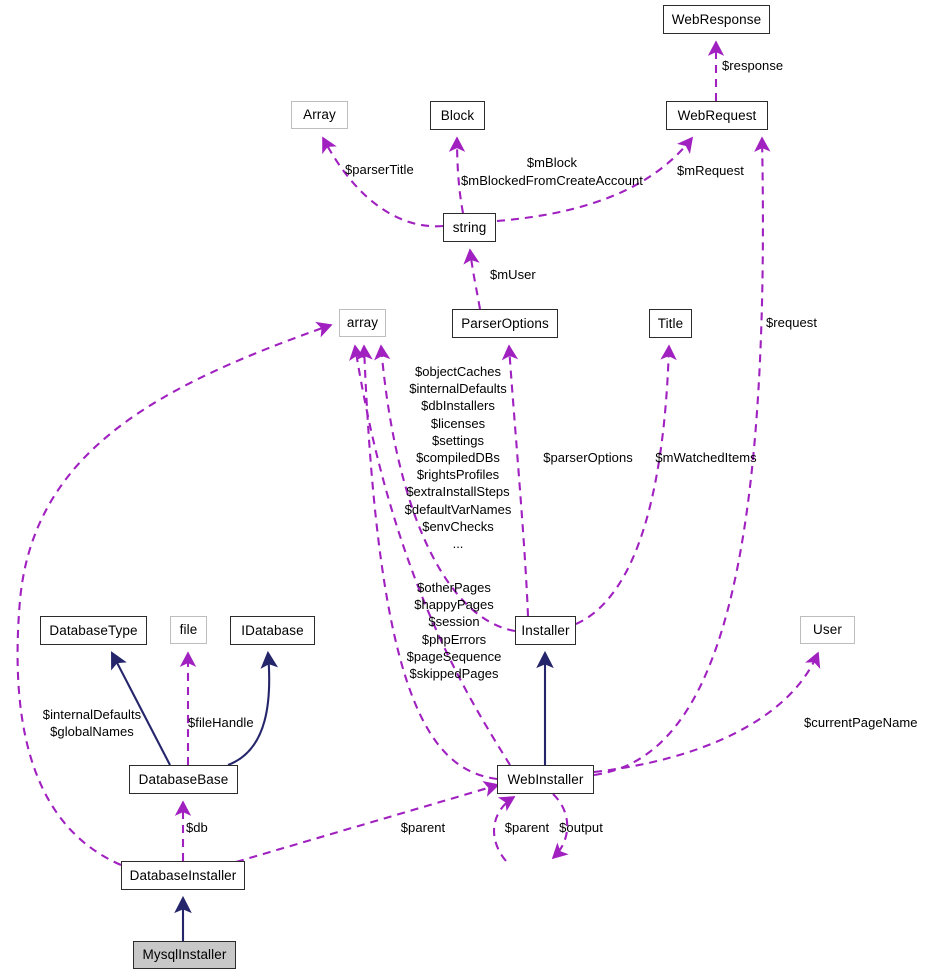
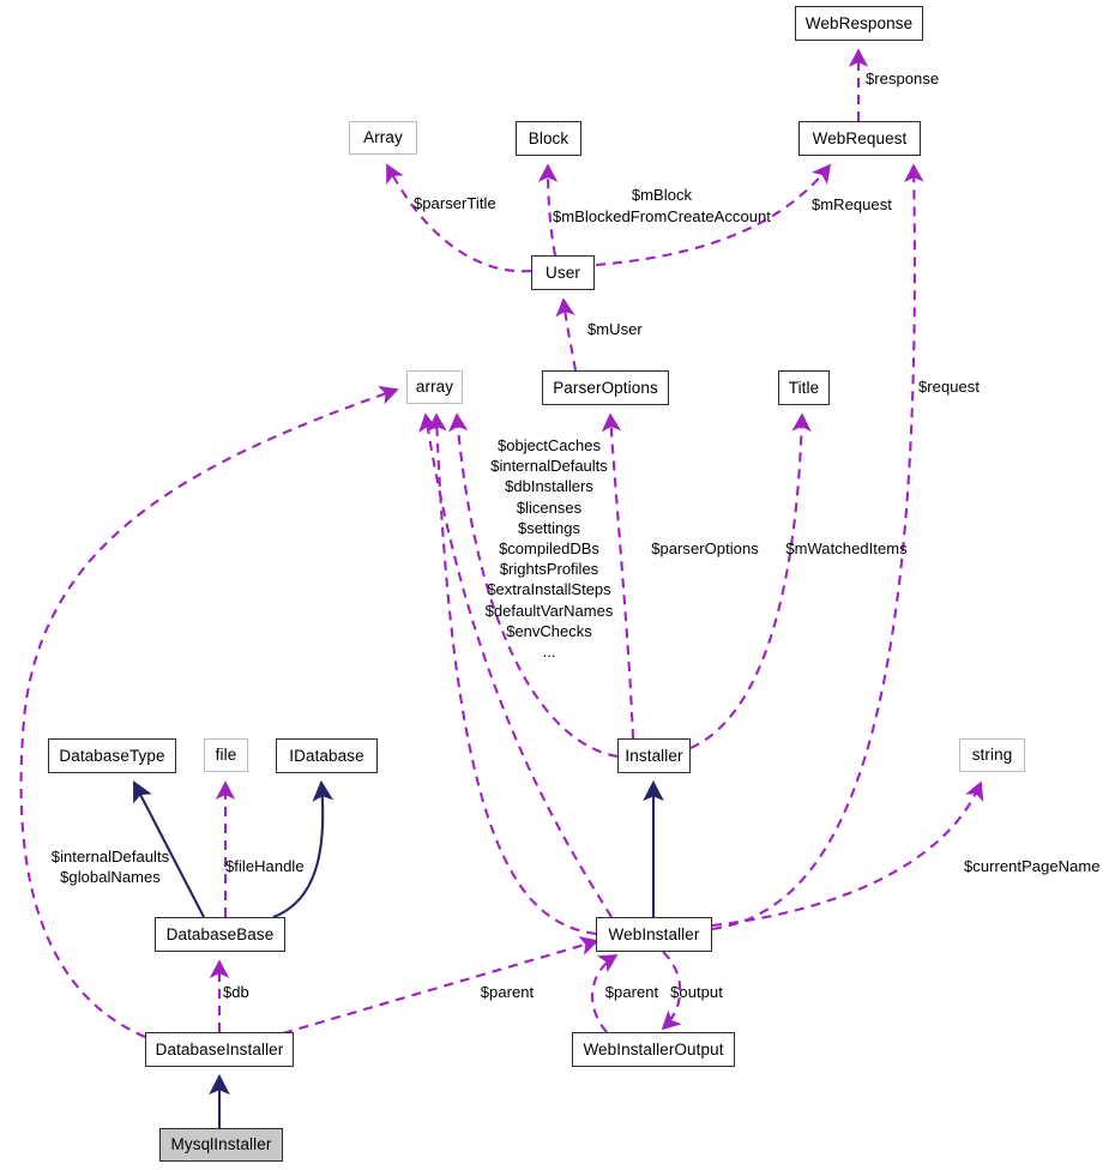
  WebResponse
  Array
  Block
  WebRequest
- string
+ User
  array
  ParserOptions
  Title
  DatabaseType
  file
  IDatabase
  Installer
- User
+ string
  DatabaseBase
  WebInstaller
  DatabaseInstaller
+ WebInstallerOutput
  MysqlInstaller
  $response
  $parserTitle
  $mBlock
  $mBlockedFromCreateAccount
  $mRequest
  $mUser
  $request
  $parserOptions
  $mWatchedItems
  $internalDefaults
  $globalNames
  $fileHandle
  $currentPageName
  $db
  $parent
  $parent
  $output
  $objectCaches
  $internalDefaults
  $dbInstallers
  $licenses
  $settings
  $compiledDBs
  $rightsProfiles
  $extraInstallSteps
  $defaultVarNames
  $envChecks
  ...
- $otherPages
- $happyPages
- $session
- $phpErrors
- $pageSequence
- $skippedPages
